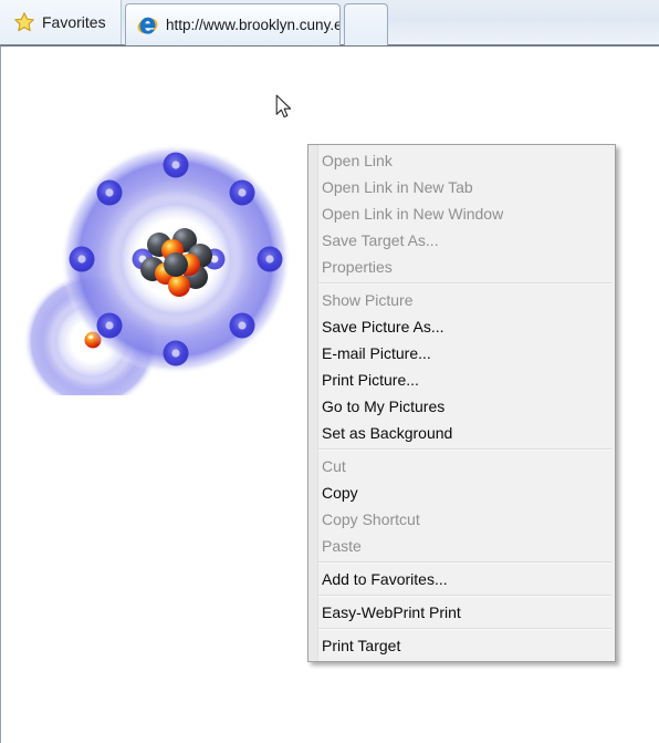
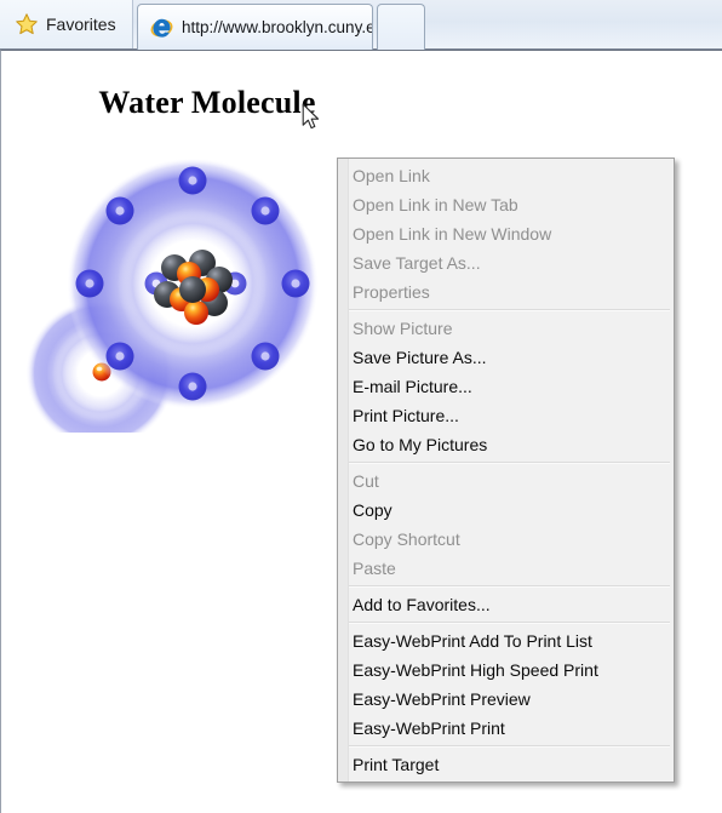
  Favorites
  http://www.brooklyn.cuny.e
+ Water Molecule
  Open Link
  Open Link in New Tab
  Open Link in New Window
  Save Target As...
  Properties
  Show Picture
  Save Picture As...
  E-mail Picture...
  Print Picture...
  Go to My Pictures
- Set as Background
  Cut
  Copy
  Copy Shortcut
  Paste
  Add to Favorites...
+ Easy-WebPrint Add To Print List
+ Easy-WebPrint High Speed Print
+ Easy-WebPrint Preview
  Easy-WebPrint Print
  Print Target
